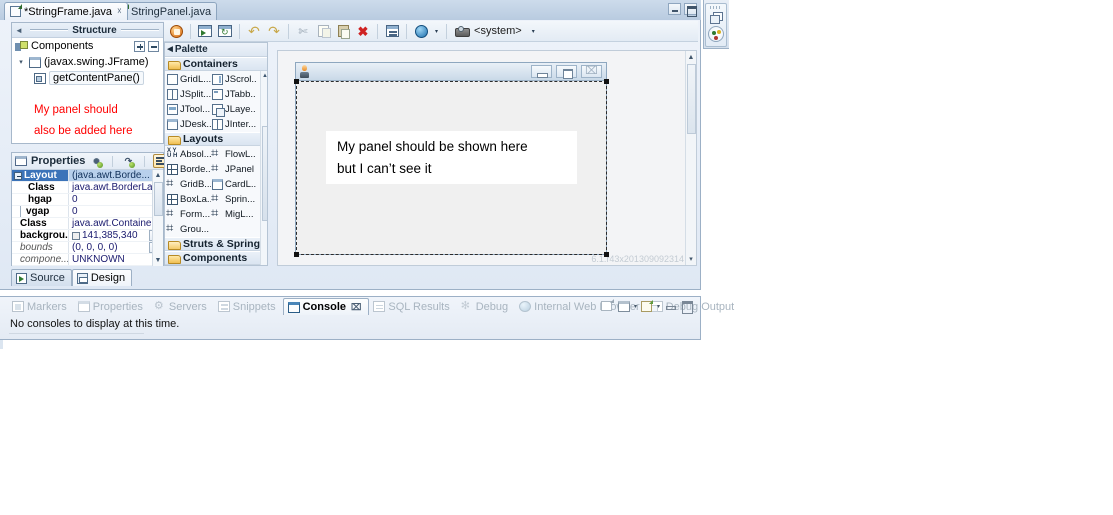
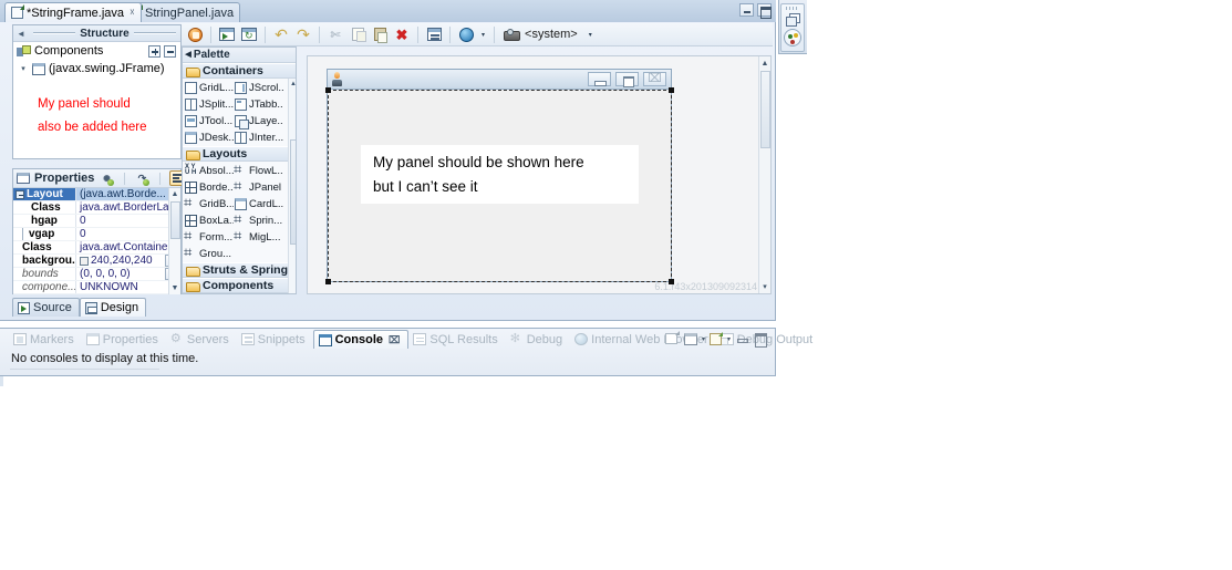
  *StringFrame.java
  ☓
  StringPanel.java
  ◄
  Structure
  Components
  (javax.swing.JFrame)
- getContentPane()
  My panel should
  also be added here
  Properties
  ✺
  ↷
  Layout
  (java.awt.Borde...
  Class
  java.awt.BorderLa
  hgap
  0
  vgap
  0
  Class
  java.awt.Containe
  backgrou.
- 141,385,340
+ 240,240,240
  bounds
  (0, 0, 0, 0)
  compone...
  UNKNOWN
  Source
  Design
  <system>
  ◄
  Palette
  Containers
  GridL...
  JScrol..
  JSplit...
  JTabb..
  JTool...
  JLaye..
  JDesk..
  JInter...
  Layouts
  Absol...
  FlowL..
  Borde..
  JPanel
  GridB...
  CardL..
  BoxLa..
  Sprin...
  Form...
  MigL...
  Grou...
  Struts & Spring
  Components
  My panel should be shown here
  but I can’t see it
  6.1.r43x201309092314
  Markers
  Properties
  Servers
  Snippets
  Console
  ⌧
  SQL Results
  Debug
  Internal Weboer
  Debug Output
  No consoles to display at this time.
